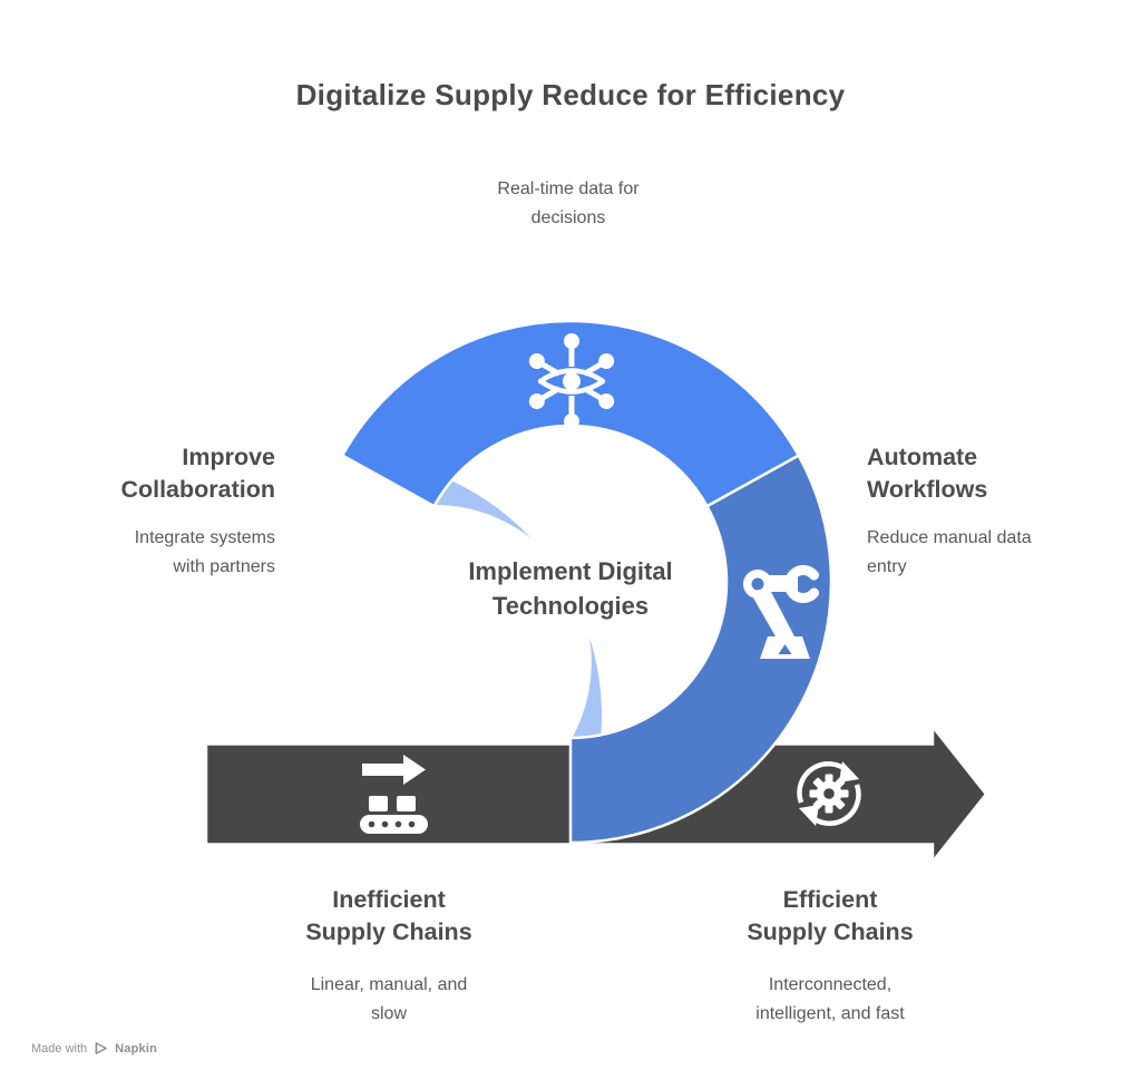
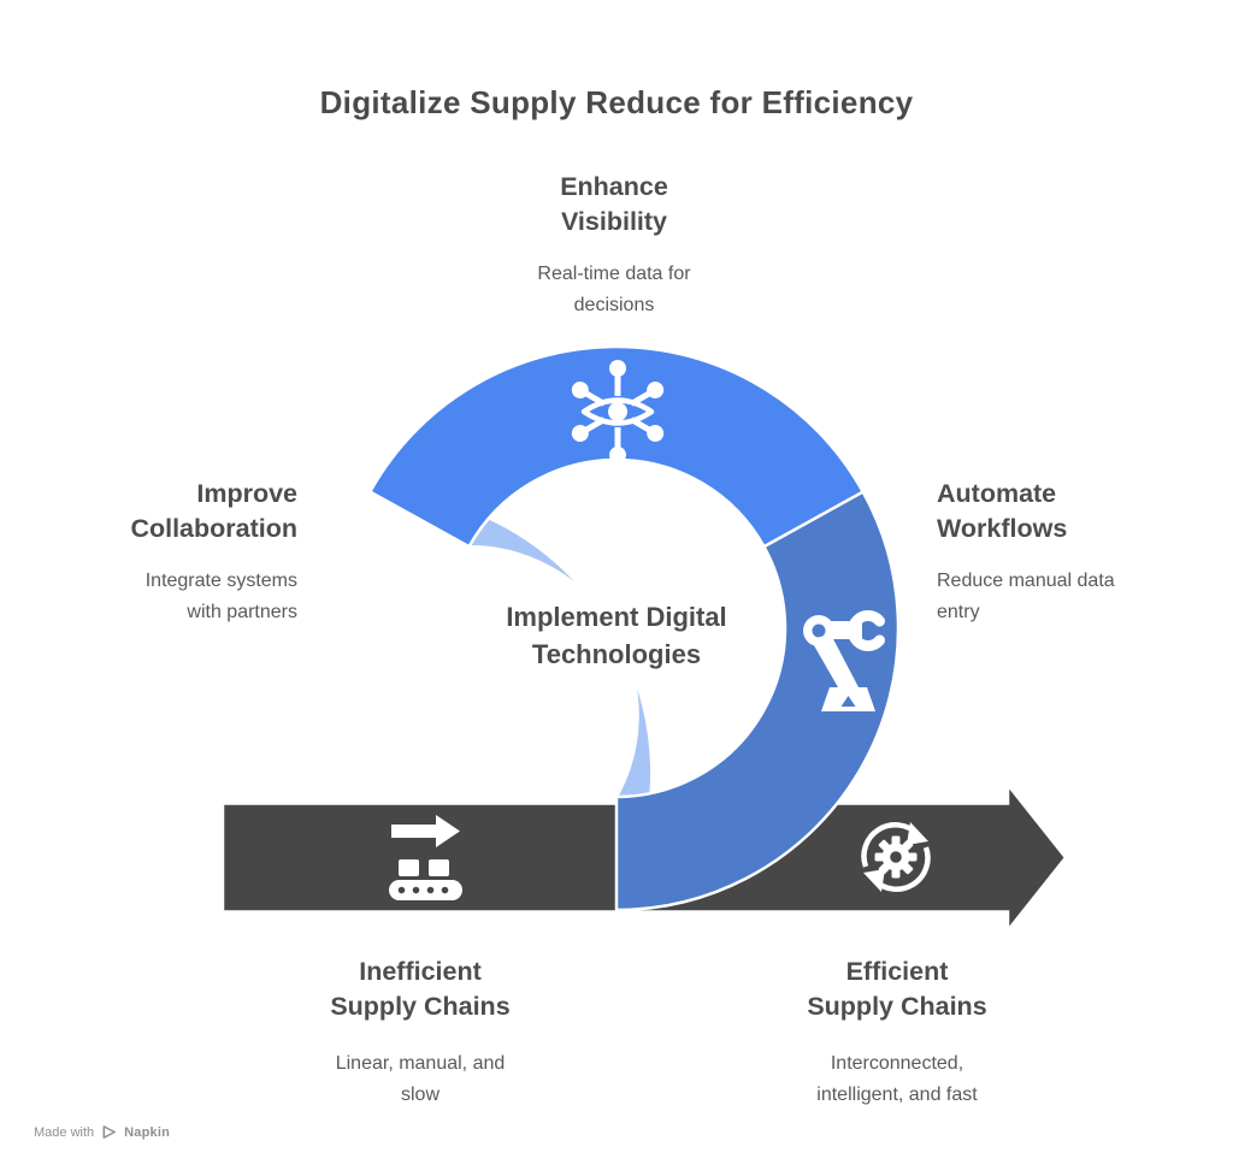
  Digitalize Supply Reduce for Efficiency
+ Enhance
+ Visibility
  Real-time data for
  decisions
  Improve
  Collaboration
  Integrate systems
  with partners
  Automate
  Workflows
  Reduce manual data
  entry
  Implement Digital
  Technologies
  Inefficient
  Supply Chains
  Linear, manual, and
  slow
  Efficient
  Supply Chains
  Interconnected,
  intelligent, and fast
  Made with
  Napkin
